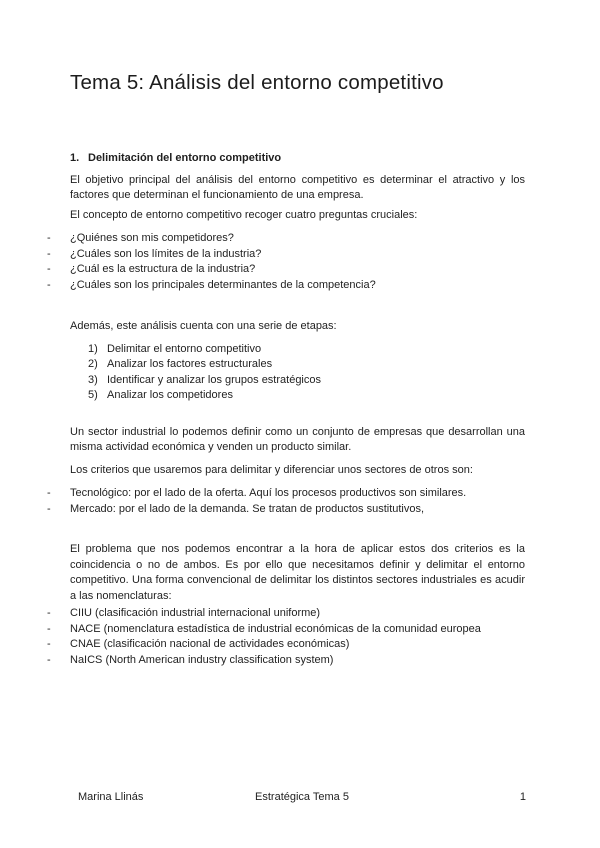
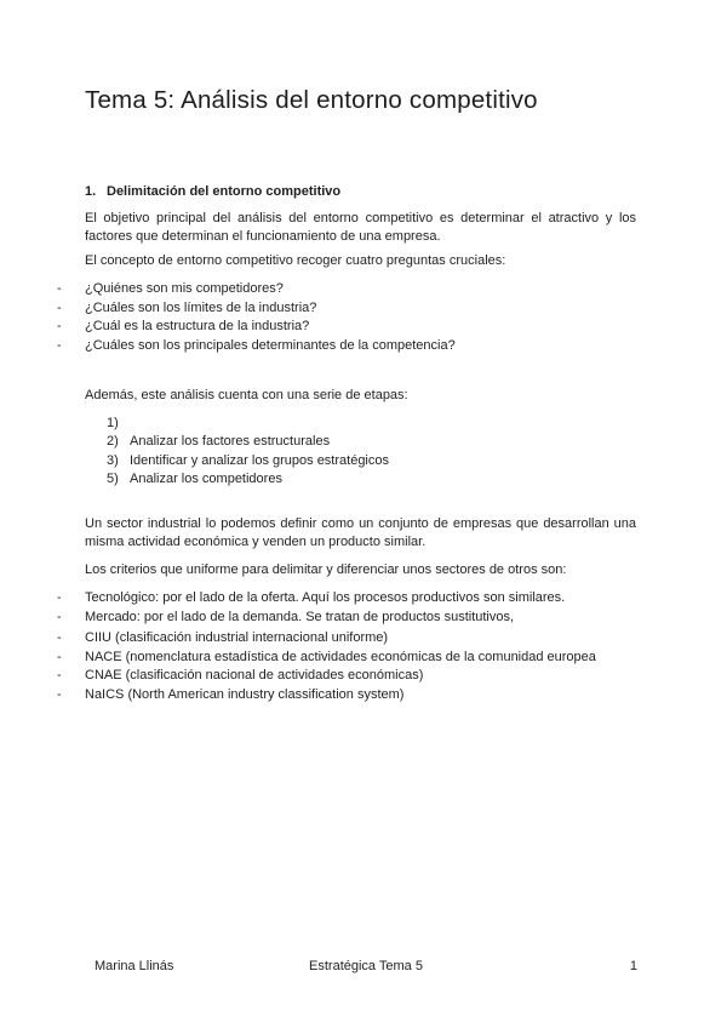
  Tema 5: Análisis del entorno competitivo
  1.
  Delimitación del entorno competitivo
  El objetivo principal del análisis del entorno competitivo es determinar el atractivo y los factores que determinan el funcionamiento de una empresa.
  El concepto de entorno competitivo recoger cuatro preguntas cruciales:
  -
  ¿Quiénes son mis competidores?
  -
  ¿Cuáles son los límites de la industria?
  -
  ¿Cuál es la estructura de la industria?
  -
  ¿Cuáles son los principales determinantes de la competencia?
  Además, este análisis cuenta con una serie de etapas:
  1)
- Delimitar el entorno competitivo
  2)
  Analizar los factores estructurales
  3)
  Identificar y analizar los grupos estratégicos
  5)
  Analizar los competidores
  Un sector industrial lo podemos definir como un conjunto de empresas que desarrollan una misma actividad económica y venden un producto similar.
- Los criterios que usaremos para delimitar y diferenciar unos sectores de otros son:
+ Los criterios que uniforme para delimitar y diferenciar unos sectores de otros son:
  -
  Tecnológico: por el lado de la oferta. Aquí los procesos productivos son similares.
  -
  Mercado: por el lado de la demanda. Se tratan de productos sustitutivos,
- El problema que nos podemos encontrar a la hora de aplicar estos dos criterios es la coincidencia o no de ambos. Es por ello que necesitamos definir y delimitar el entorno competitivo. Una forma convencional de delimitar los distintos sectores industriales es acudir a las nomenclaturas:
  -
  CIIU (clasificación industrial internacional uniforme)
  -
- NACE (nomenclatura estadística de industrial económicas de la comunidad europea
+ NACE (nomenclatura estadística de actividades económicas de la comunidad europea
  -
  CNAE (clasificación nacional de actividades económicas)
  -
  NaICS (North American industry classification system)
  Marina Llinás
  Estratégica Tema 5
  1
